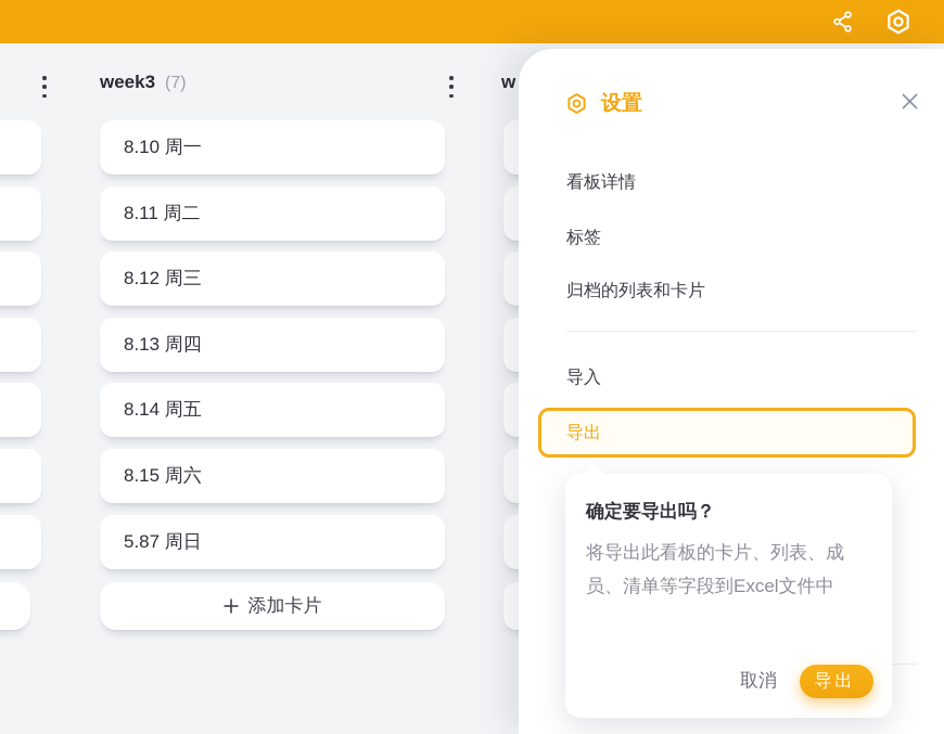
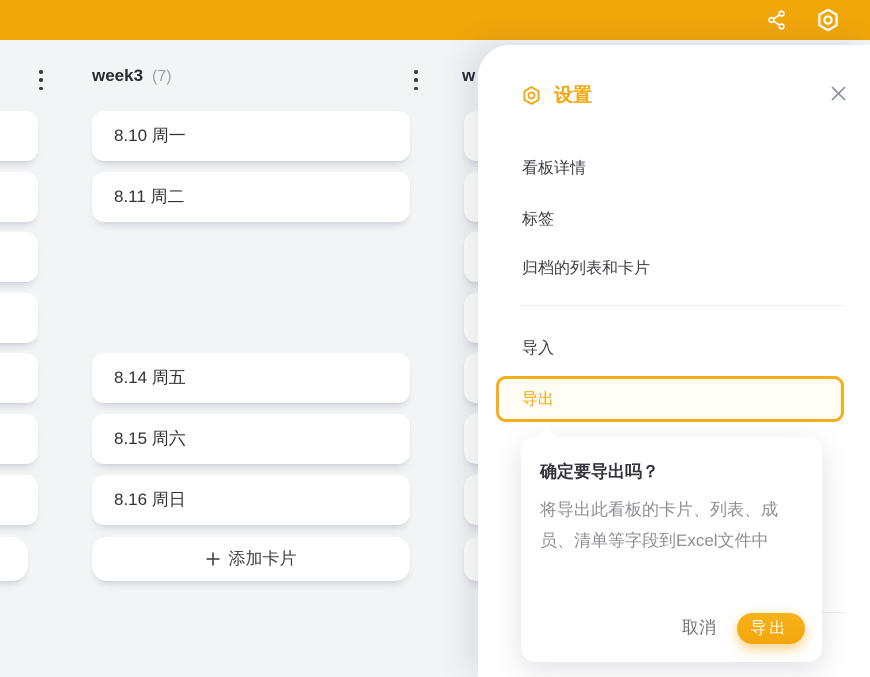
  week3
  (7)
  8.10 周一
  8.11 周二
- 8.12 周三
- 8.13 周四
  8.14 周五
  8.15 周六
- 5.87 周日
+ 8.16 周日
  添加卡片
  w
  设置
  看板详情
  标签
  归档的列表和卡片
  导入
  导出
  确定要导出吗？
  将导出此看板的卡片、列表、成员、清单等字段到Excel文件中
  取消
  导出
